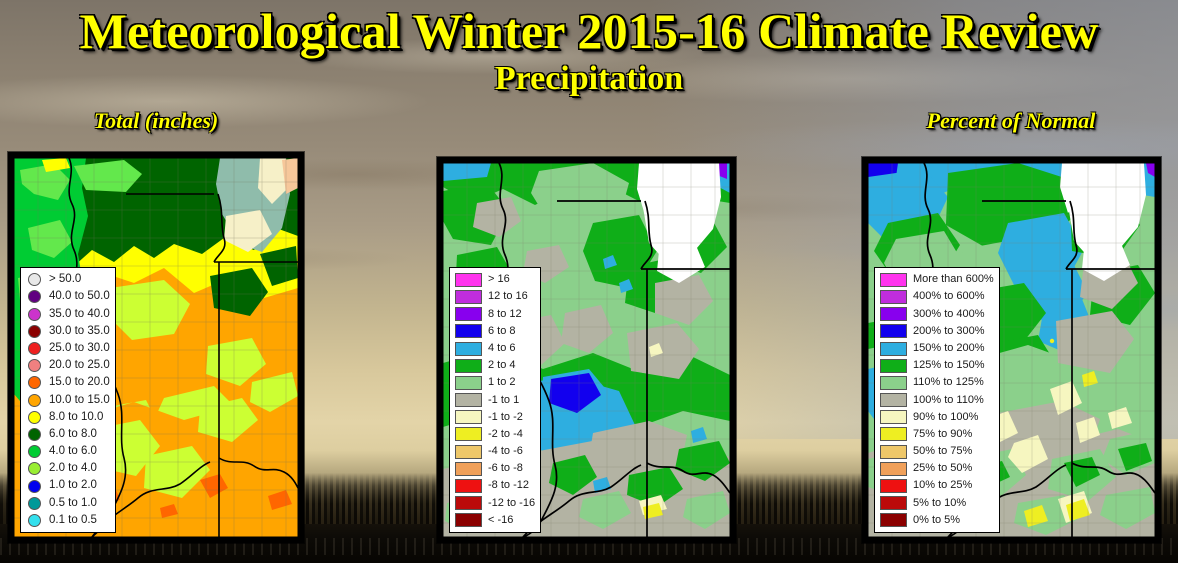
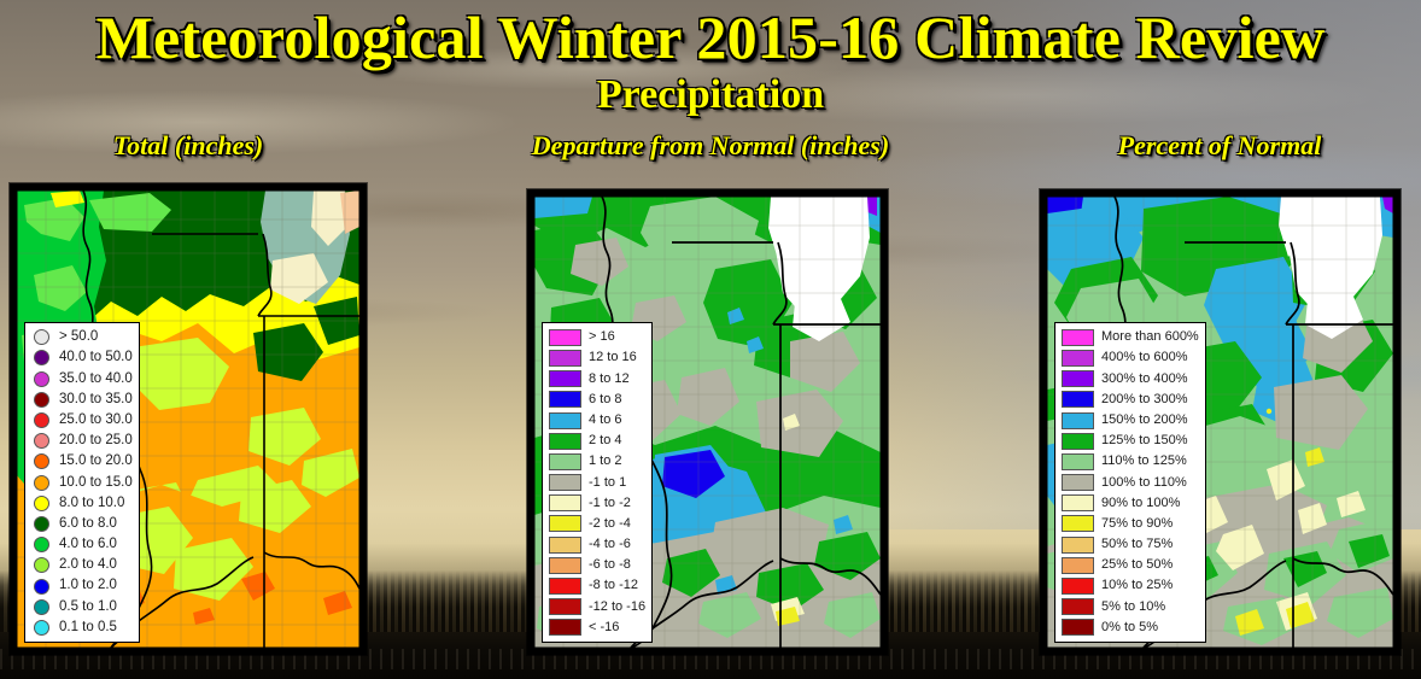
  Meteorological Winter 2015-16 Climate Review
  Precipitation
  Total (inches)
+ Departure from Normal (inches)
  Percent of Normal
  > 50.0
  40.0 to 50.0
  35.0 to 40.0
  30.0 to 35.0
  25.0 to 30.0
  20.0 to 25.0
  15.0 to 20.0
  10.0 to 15.0
  8.0 to 10.0
  6.0 to 8.0
  4.0 to 6.0
  2.0 to 4.0
  1.0 to 2.0
  0.5 to 1.0
  0.1 to 0.5
  > 16
  12 to 16
  8 to 12
  6 to 8
  4 to 6
  2 to 4
  1 to 2
  -1 to 1
  -1 to -2
  -2 to -4
  -4 to -6
  -6 to -8
  -8 to -12
  -12 to -16
  < -16
  More than 600%
  400% to 600%
  300% to 400%
  200% to 300%
  150% to 200%
  125% to 150%
  110% to 125%
  100% to 110%
  90% to 100%
  75% to 90%
  50% to 75%
  25% to 50%
  10% to 25%
  5% to 10%
  0% to 5%
